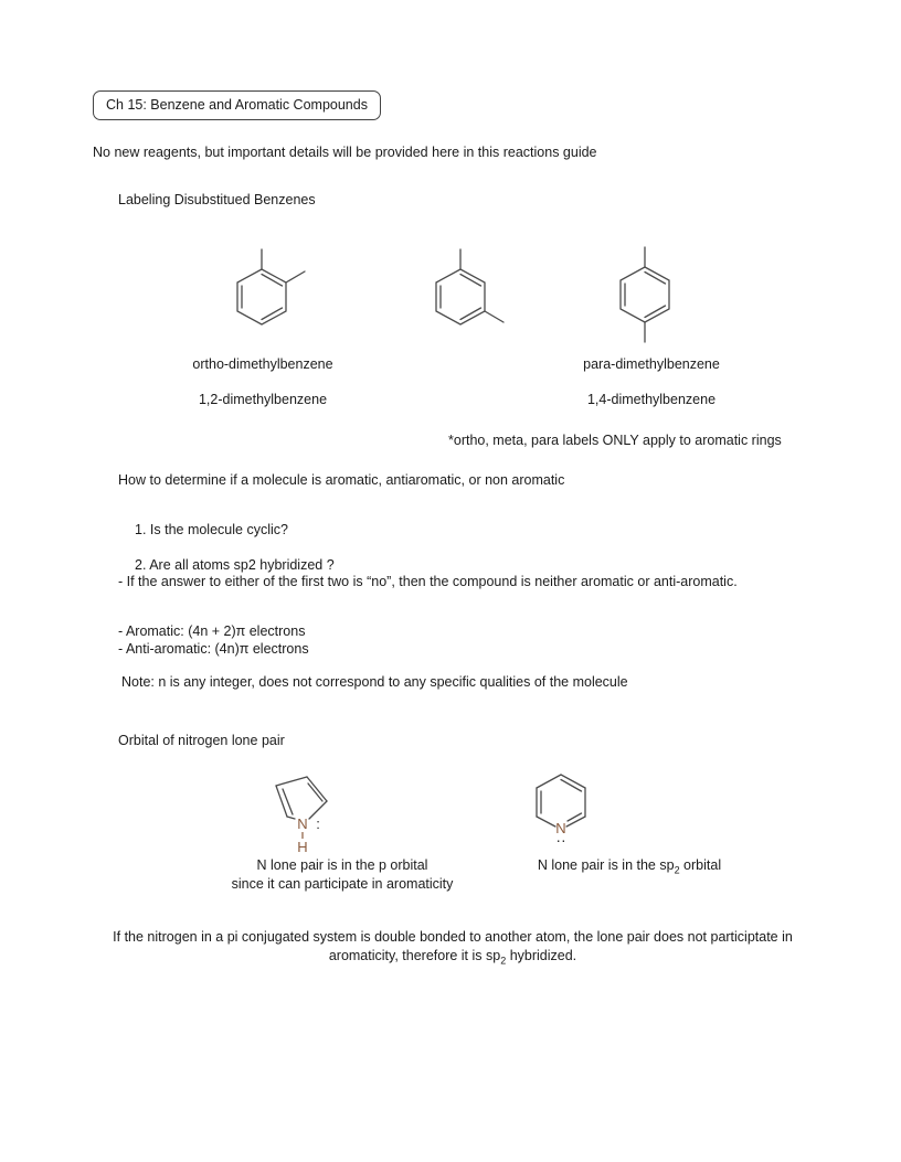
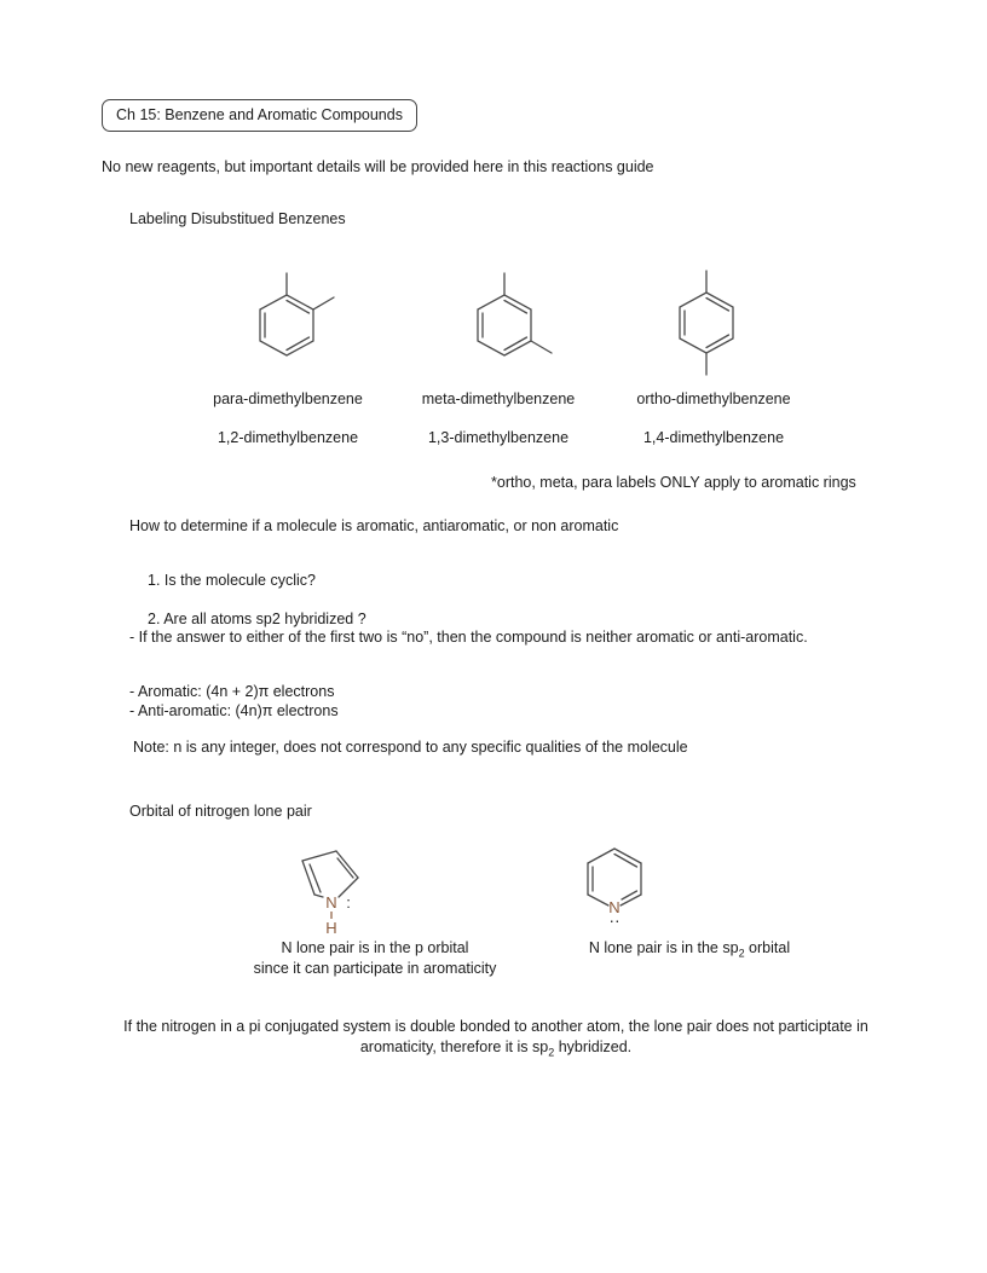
  Ch 15: Benzene and Aromatic Compounds
  No new reagents, but important details will be provided here in this reactions guide
  Labeling Disubstitued Benzenes
- ortho-dimethylbenzene
+ para-dimethylbenzene
  1,2-dimethylbenzene
+ meta-dimethylbenzene
+ 1,3-dimethylbenzene
- para-dimethylbenzene
+ ortho-dimethylbenzene
  1,4-dimethylbenzene
  *ortho, meta, para labels ONLY apply to aromatic rings
  How to determine if a molecule is aromatic, antiaromatic, or non aromatic
  1. Is the molecule cyclic?
  2. Are all atoms sp2 hybridized ?
  - If the answer to either of the first two is “no”, then the compound is neither aromatic or anti-aromatic.
  - Aromatic: (4n + 2)π electrons
  - Anti-aromatic: (4n)π electrons
  Note: n is any integer, does not correspond to any specific qualities of the molecule
  Orbital of nitrogen lone pair
  N
  :
  H
  N
  ··
  N lone pair is in the p orbital
  since it can participate in aromaticity
  N lone pair is in the sp2 orbital
  If the nitrogen in a pi conjugated system is double bonded to another atom, the lone pair does not participtate in aromaticity, therefore it is sp2 hybridized.
